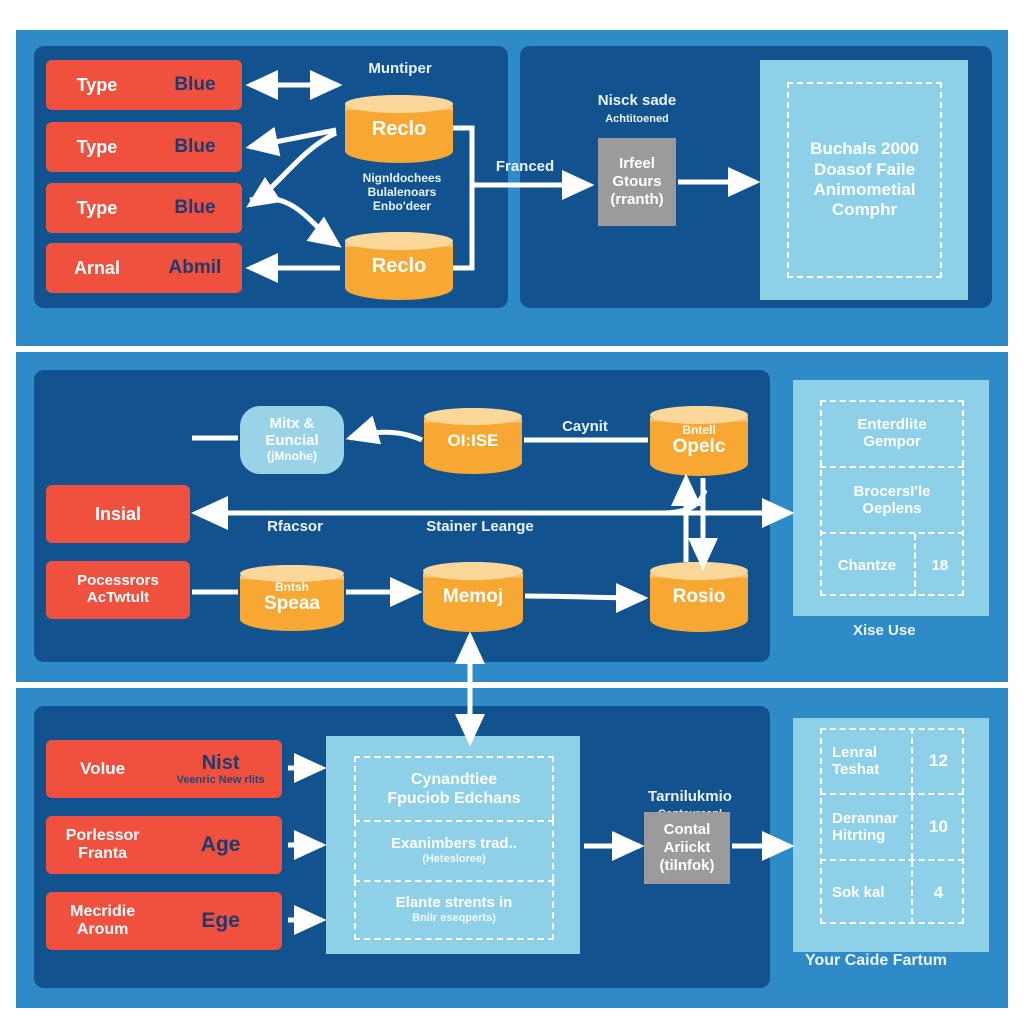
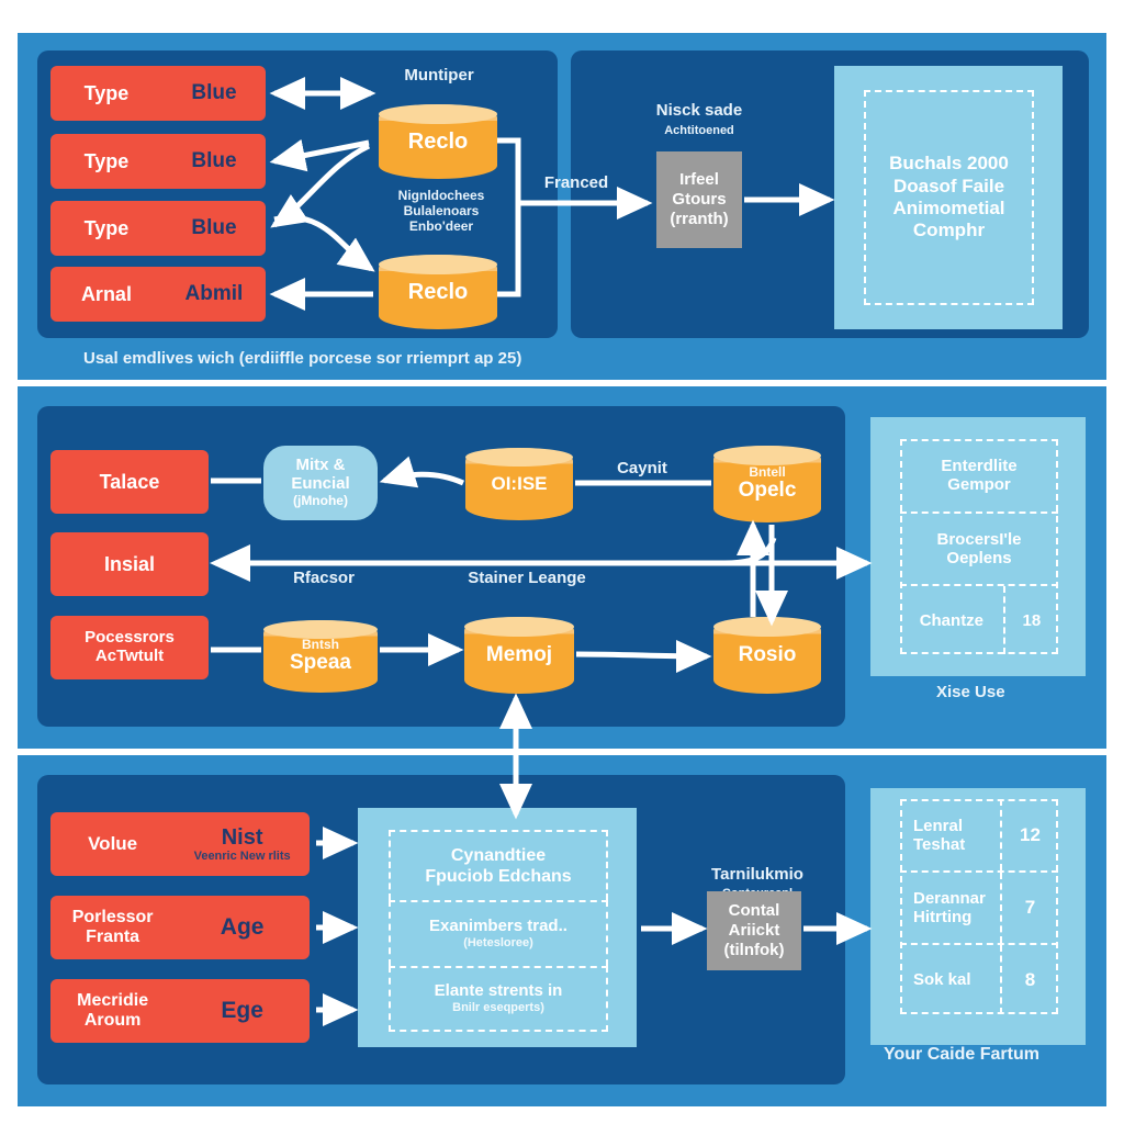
  Type
  Blue
  Type
  Blue
  Type
  Blue
  Arnal
  Abmil
  Muntiper
  Reclo
  Nignldochees
  Bulalenoars
  Enbo'deer
  Reclo
  Franced
  Nisck sade
  Achtitoened
  Irfeel
  Gtours
  (rranth)
  Buchals 2000
  Doasof Faile
  Animometial
  Comphr
+ Usal emdlives wich (erdiiffle porcese sor rriemprt ap 25)
+ Talace
  Insial
  Pocessrors
  AcTwtult
  Mitx &
  Euncial
  (jMnohe)
  OI:ISE
  Caynit
  Bntell
  Opelc
  Rfacsor
  Stainer Leange
  Bntsh
  Speaa
  Memoj
  Rosio
  Enterdlite
  Gempor
  BrocersI'le
  Oeplens
  Chantze
  18
  Xise Use
  Volue
  Nist
  Veenric New rlits
  Porlessor
  Franta
  Age
  Mecridie
  Aroum
  Ege
  Cynandtiee
  Fpuciob Edchans
  Exanimbers trad..
  (Hetesloree)
  Elante strents in
  Bnilr eseqperts)
  Tarnilukmio
  Contal
  Ariickt
  (tilnfok)
  Lenral
  Teshat
  12
  Derannar
  Hitrting
- 10
+ 7
  Sok kal
- 4
+ 8
  Your Caide Fartum
